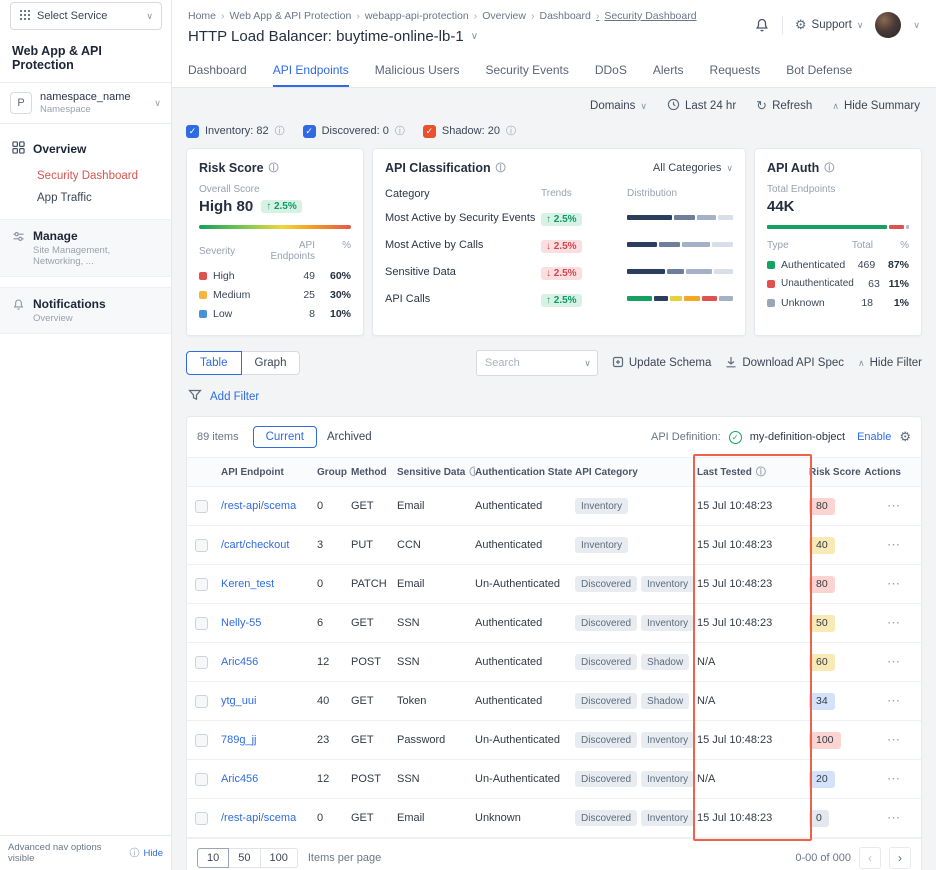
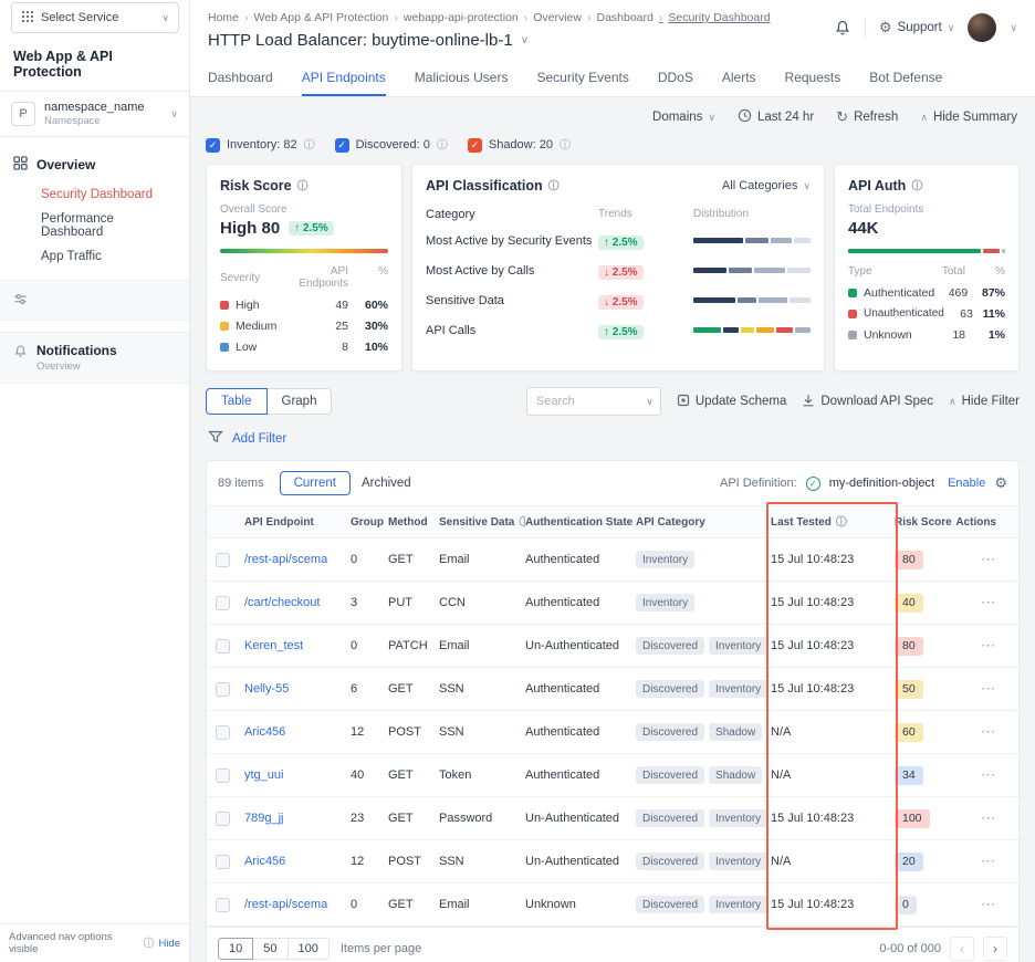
  Select Service
  ∨
  Web App & API Protection
  P
  namespace_name
  Namespace
  ∨
  Overview
  Security Dashboard
+ Performance Dashboard
  App Traffic
- Manage
- Site Management, Networking, ...
  Notifications
  Overview
  Advanced nav options visible
  ⓘ
  Hide
  Home
  Web App & API Protection
  webapp-api-protection
  Overview
  Dashboard
  Security Dashboard
  HTTP Load Balancer: buytime-online-lb-1
  ∨
  ⚙
  Support
  ∨
  ∨
  Dashboard
  API Endpoints
  Malicious Users
  Security Events
  DDoS
  Alerts
  Requests
  Bot Defense
  Domains
  ∨
  Last 24 hr
  ↻
  Refresh
  ∧
  Hide Summary
  Inventory: 82
  ⓘ
  Discovered: 0
  ⓘ
  Shadow: 20
  ⓘ
  Risk Score
  ⓘ
  Overall Score
  High 80
  ↑ 2.5%
  Severity
  API Endpoints
  %
  High
  49
  60%
  Medium
  25
  30%
  Low
  8
  10%
  API Classification
  ⓘ
  All Categories
  ∨
  Category
  Trends
  Distribution
  Most Active by Security Events
  ↑ 2.5%
  Most Active by Calls
  ↓ 2.5%
  Sensitive Data
  ↓ 2.5%
  API Calls
  ↑ 2.5%
  API Auth
  ⓘ
  Total Endpoints
  44K
  Type
  Total
  %
  Authenticated
  469
  87%
  Unauthenticated
  63
  11%
  Unknown
  18
  1%
  Table
  Graph
  Search
  ∨
  Update Schema
  Download API Spec
  ∧
  Hide Filter
  Add Filter
  89 items
  Current
  Archived
  API Definition:
  my-definition-object
  Enable
  ⚙
  API Endpoint
  Group
  Method
  Sensitive Data
  ⓘ
  Authentication State
  API Category
  Last Tested
  ⓘ
  Risk Score
  Actions
  /rest-api/scema
  0
  GET
  Email
  Authenticated
  Inventory
  15 Jul 10:48:23
  80
  ⋯
  /cart/checkout
  3
  PUT
  CCN
  Authenticated
  Inventory
  15 Jul 10:48:23
  40
  ⋯
  Keren_test
  0
  PATCH
  Email
  Un-Authenticated
  Discovered
  Inventory
  15 Jul 10:48:23
  80
  ⋯
  Nelly-55
  6
  GET
  SSN
  Authenticated
  Discovered
  Inventory
  15 Jul 10:48:23
  50
  ⋯
  Aric456
  12
  POST
  SSN
  Authenticated
  Discovered
  Shadow
  N/A
  60
  ⋯
  ytg_uui
  40
  GET
  Token
  Authenticated
  Discovered
  Shadow
  N/A
  34
  ⋯
  789g_jj
  23
  GET
  Password
  Un-Authenticated
  Discovered
  Inventory
  15 Jul 10:48:23
  100
  ⋯
  Aric456
  12
  POST
  SSN
  Un-Authenticated
  Discovered
  Inventory
  N/A
  20
  ⋯
  /rest-api/scema
  0
  GET
  Email
  Unknown
  Discovered
  Inventory
  15 Jul 10:48:23
  0
  ⋯
  10
  50
  100
  Items per page
  0-00 of 000
  ‹
  ›
